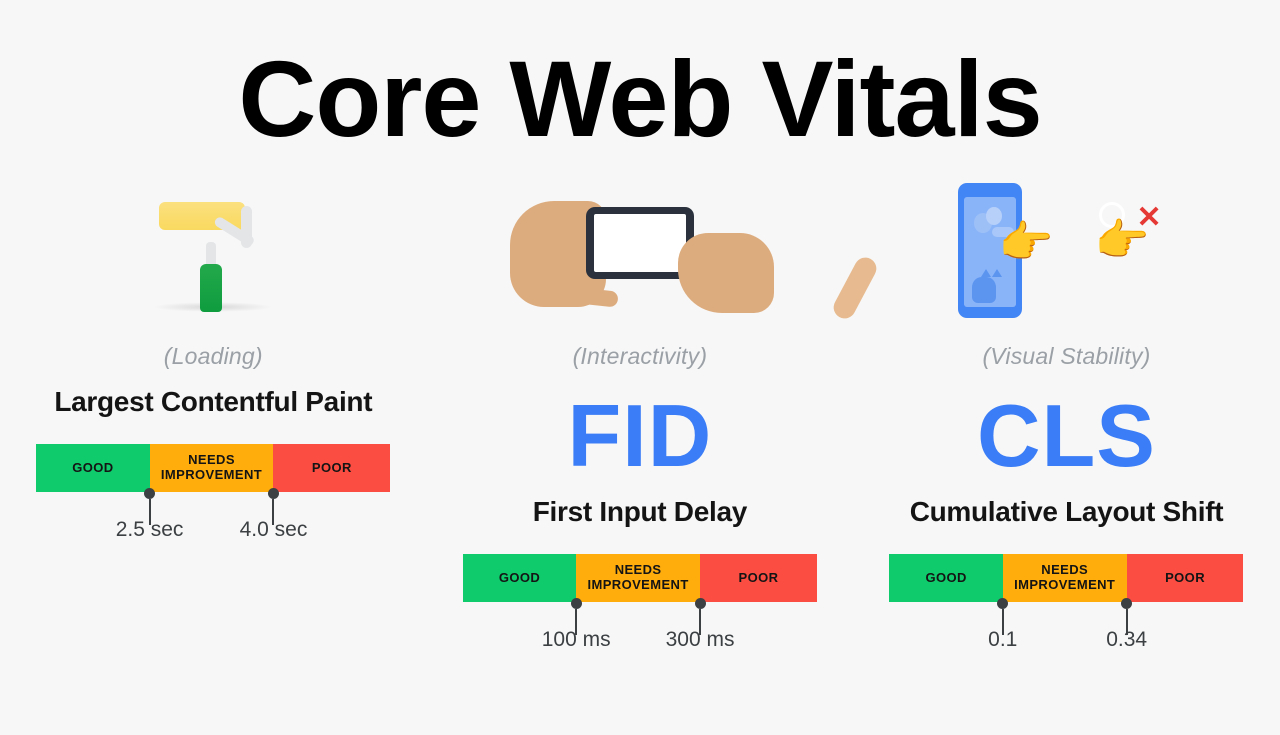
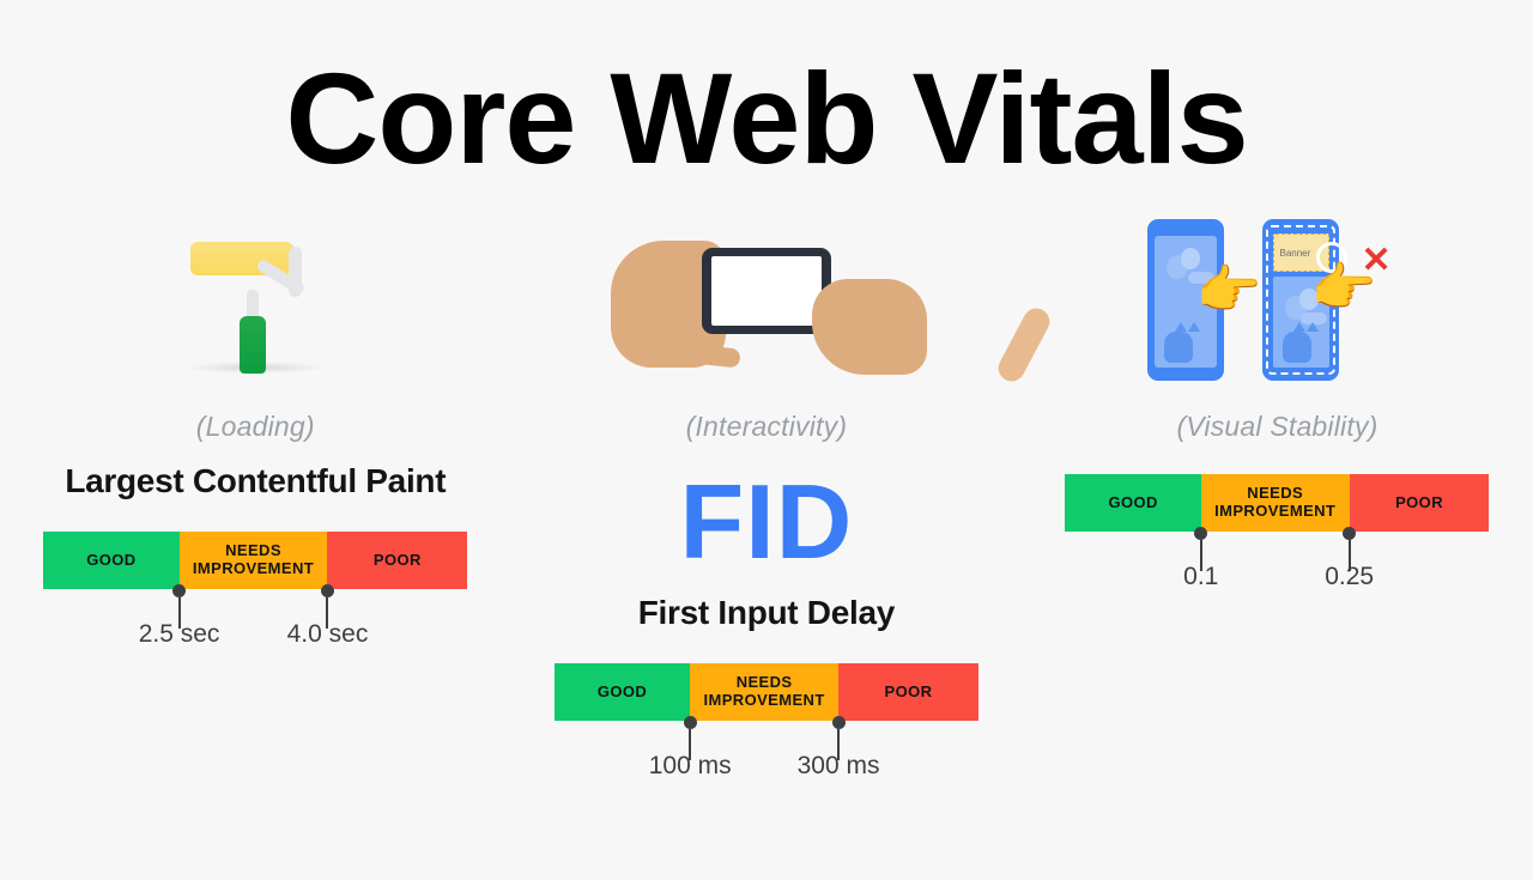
  Core Web Vitals
  (Loading)
  Largest Contentful Paint
  GOOD
  NEEDS IMPROVEMENT
  POOR
  2.5 sec
  4.0 sec
  (Interactivity)
  FID
  First Input Delay
  GOOD
  NEEDS IMPROVEMENT
  POOR
  100 ms
  300 ms
+ Banner
  👉
  👉
  ✕
  (Visual Stability)
- CLS
- Cumulative Layout Shift
  GOOD
  NEEDS IMPROVEMENT
  POOR
  0.1
- 0.34
+ 0.25
